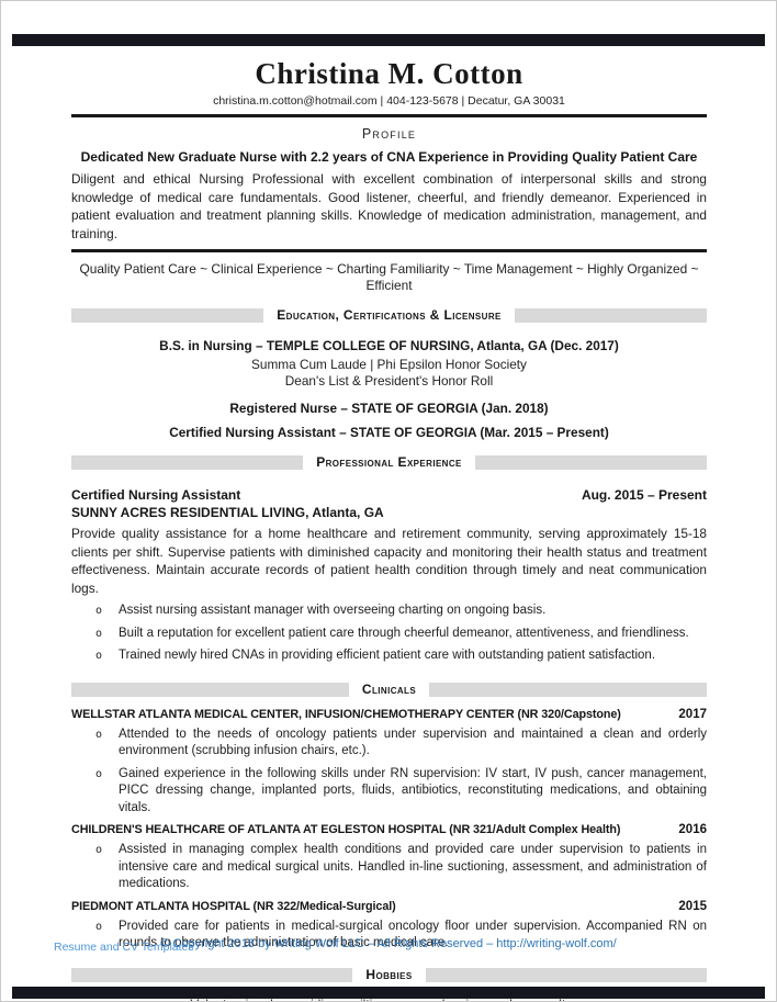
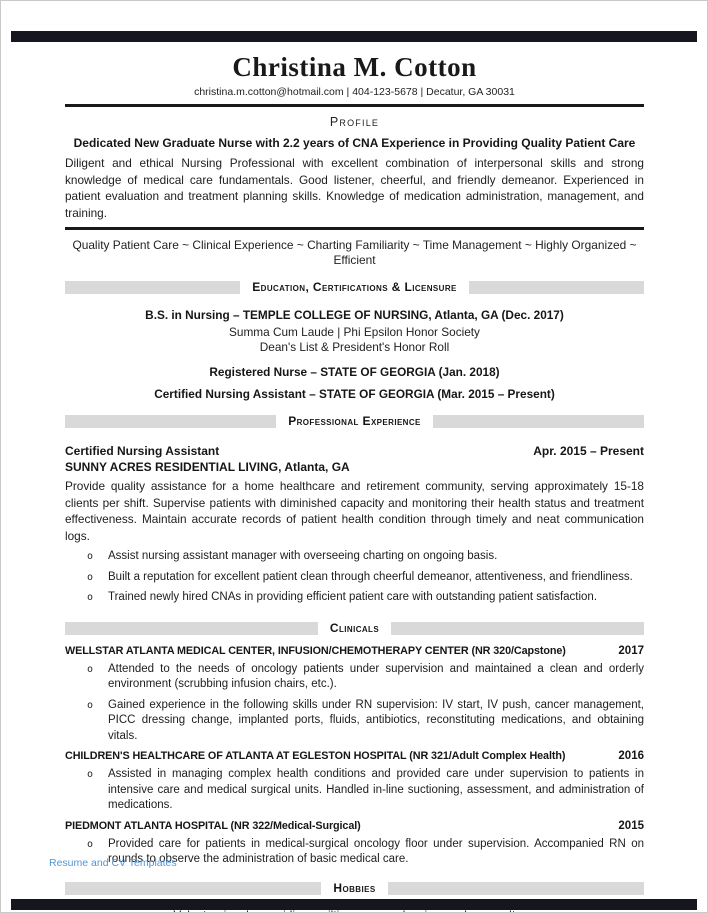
  Christina M. Cotton
  christina.m.cotton@hotmail.com | 404-123-5678 | Decatur, GA 30031
  Profile
  Dedicated New Graduate Nurse with 2.2 years of CNA Experience in Providing Quality Patient Care
  Diligent and ethical Nursing Professional with excellent combination of interpersonal skills and strong knowledge of medical care fundamentals. Good listener, cheerful, and friendly demeanor. Experienced in patient evaluation and treatment planning skills. Knowledge of medication administration, management, and training.
  Quality Patient Care ~ Clinical Experience ~ Charting Familiarity ~ Time Management ~ Highly Organized ~ Efficient
  Education, Certifications & Licensure
  B.S. in Nursing – TEMPLE COLLEGE OF NURSING, Atlanta, GA (Dec. 2017)
  Summa Cum Laude | Phi Epsilon Honor Society
  Dean's List & President's Honor Roll
  Registered Nurse – STATE OF GEORGIA (Jan. 2018)
  Certified Nursing Assistant – STATE OF GEORGIA (Mar. 2015 – Present)
  Professional Experience
  Certified Nursing Assistant
- Aug. 2015 – Present
+ Apr. 2015 – Present
  SUNNY ACRES RESIDENTIAL LIVING, Atlanta, GA
  Provide quality assistance for a home healthcare and retirement community, serving approximately 15-18 clients per shift. Supervise patients with diminished capacity and monitoring their health status and treatment effectiveness. Maintain accurate records of patient health condition through timely and neat communication logs.
  o
  Assist nursing assistant manager with overseeing charting on ongoing basis.
  o
- Built a reputation for excellent patient care through cheerful demeanor, attentiveness, and friendliness.
+ Built a reputation for excellent patient clean through cheerful demeanor, attentiveness, and friendliness.
  o
  Trained newly hired CNAs in providing efficient patient care with outstanding patient satisfaction.
  Clinicals
  WELLSTAR ATLANTA MEDICAL CENTER, INFUSION/CHEMOTHERAPY CENTER (NR 320/Capstone)
  2017
  o
  Attended to the needs of oncology patients under supervision and maintained a clean and orderly environment (scrubbing infusion chairs, etc.).
  o
  Gained experience in the following skills under RN supervision: IV start, IV push, cancer management, PICC dressing change, implanted ports, fluids, antibiotics, reconstituting medications, and obtaining vitals.
  CHILDREN'S HEALTHCARE OF ATLANTA AT EGLESTON HOSPITAL (NR 321/Adult Complex Health)
  2016
  o
  Assisted in managing complex health conditions and provided care under supervision to patients in intensive care and medical surgical units. Handled in-line suctioning, assessment, and administration of medications.
  PIEDMONT ATLANTA HOSPITAL (NR 322/Medical-Surgical)
  2015
  o
  Provided care for patients in medical-surgical oncology floor under supervision. Accompanied RN on rounds to observe the administration of basic medical care.
  Hobbies
  Resume and CV Templates
- © Copyright 2018 by Writing Wolf LLC – All Rights Reserved – http://writing-wolf.com/
